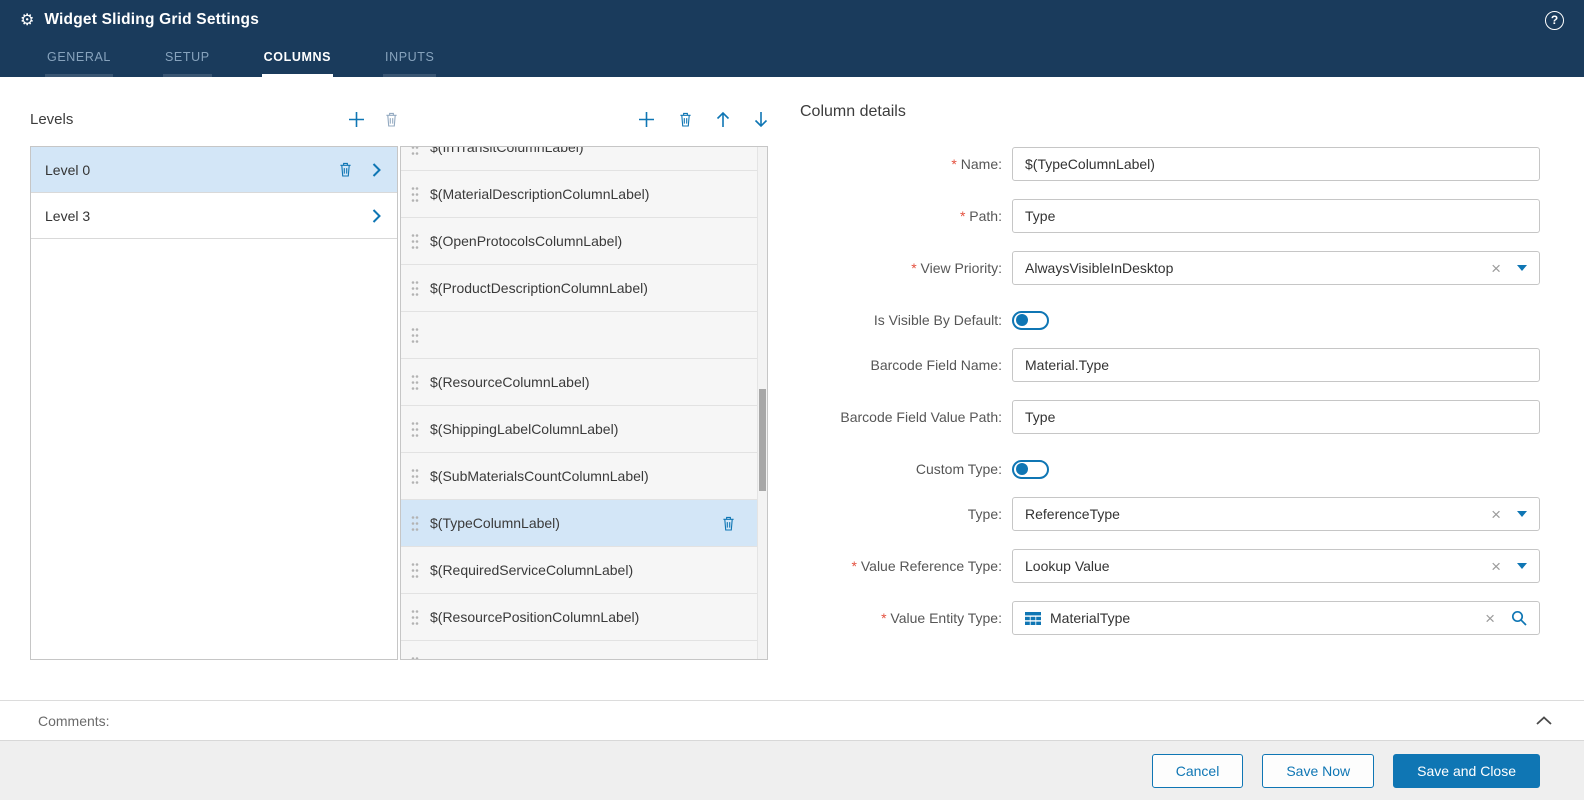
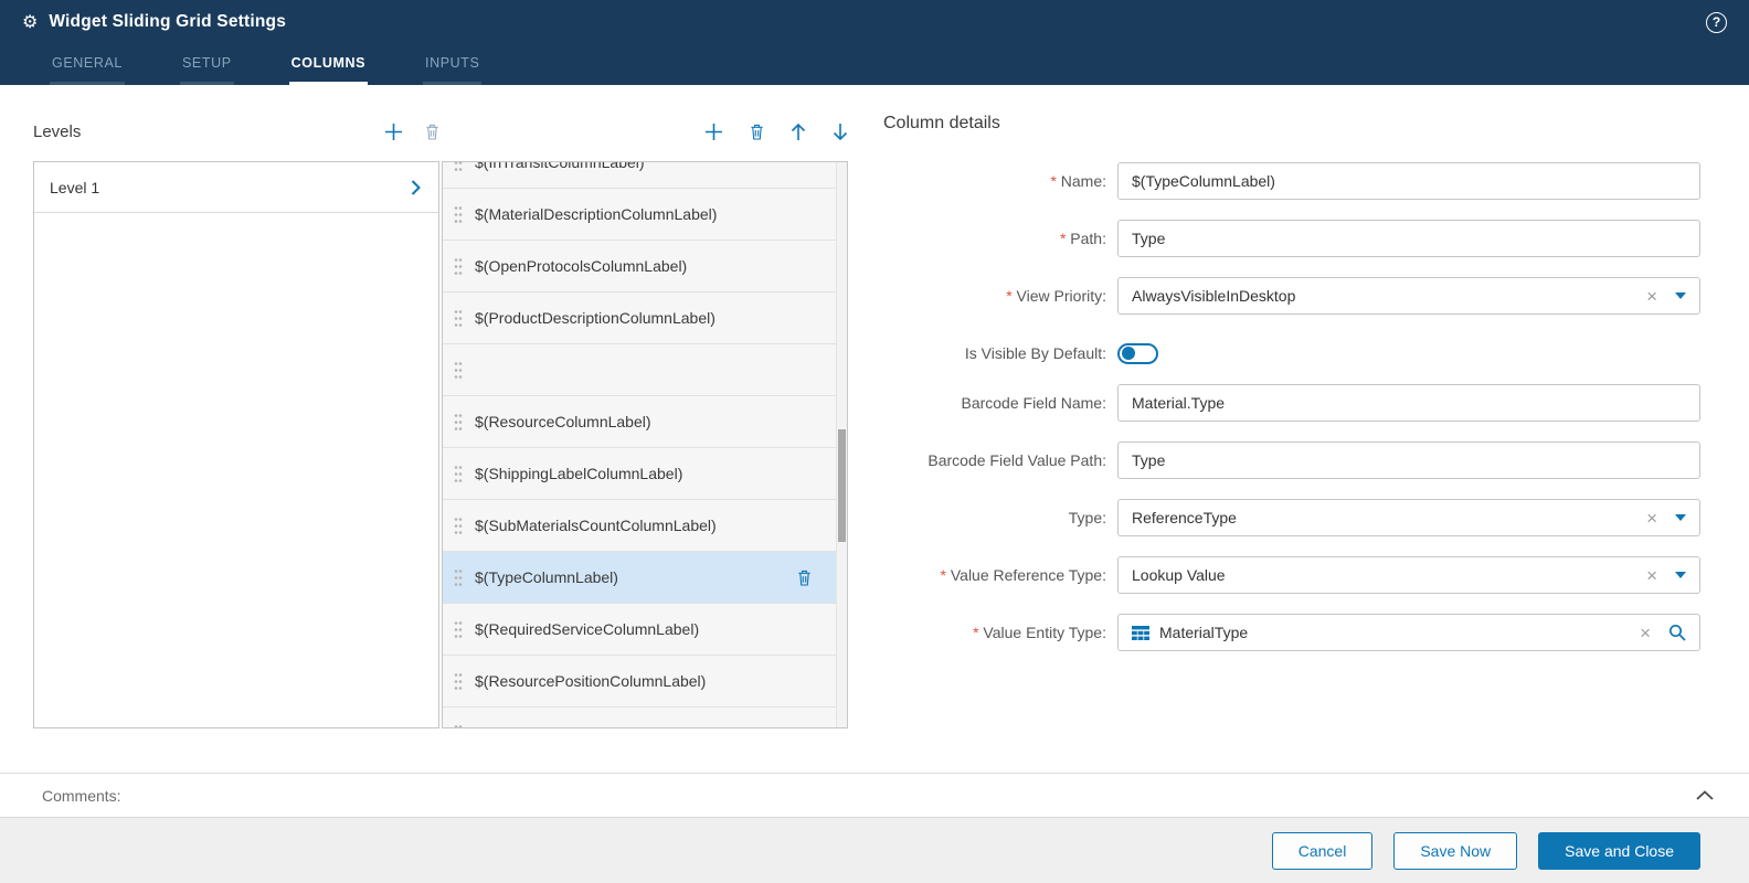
  ⚙
  Widget Sliding Grid Settings
  ?
  GENERAL
  SETUP
  COLUMNS
  INPUTS
  Levels
- Level 0
- Level 3
+ Level 1
  $(InTransitColumnLabel)
  $(MaterialDescriptionColumnLabel)
  $(OpenProtocolsColumnLabel)
  $(ProductDescriptionColumnLabel)
  $(ResourceColumnLabel)
  $(ShippingLabelColumnLabel)
  $(SubMaterialsCountColumnLabel)
  $(TypeColumnLabel)
  $(RequiredServiceColumnLabel)
  $(ResourcePositionColumnLabel)
  Column details
  * Name:
  $(TypeColumnLabel)
  * Path:
  Type
  * View Priority:
  AlwaysVisibleInDesktop
  ×
  Is Visible By Default:
  Barcode Field Name:
  Material.Type
  Barcode Field Value Path:
  Type
- Custom Type:
  Type:
  ReferenceType
  ×
  * Value Reference Type:
  Lookup Value
  ×
  * Value Entity Type:
  MaterialType
  ×
  Comments:
  Cancel
  Save Now
  Save and Close
